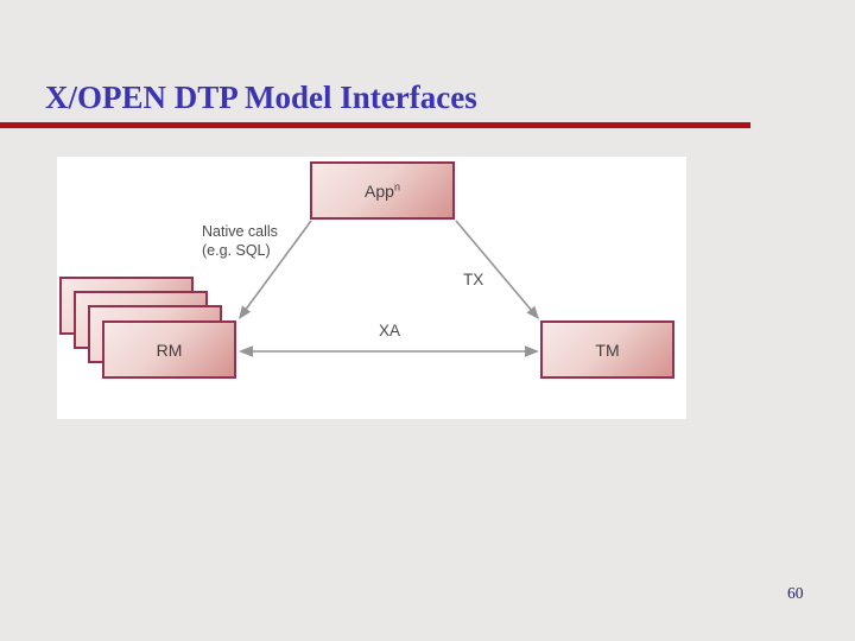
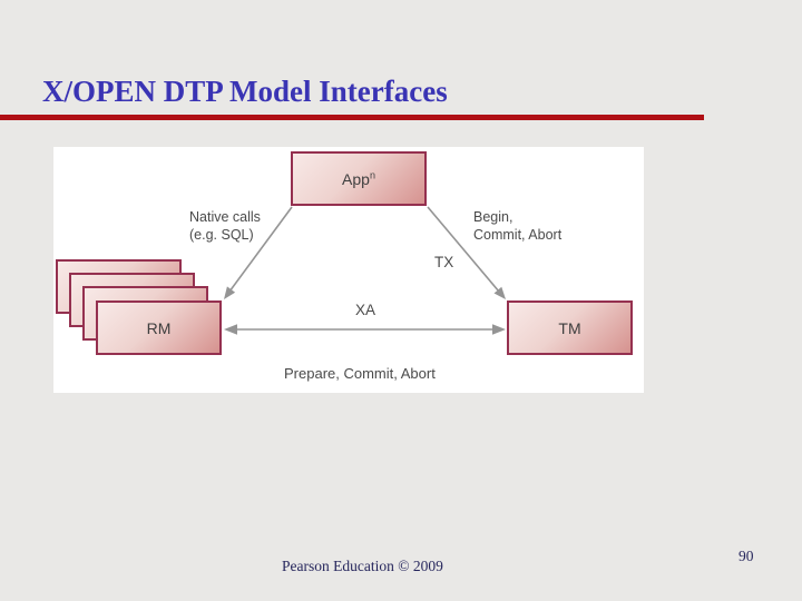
  X/OPEN DTP Model Interfaces
  RM
  Appn
  TM
  Native calls
  (e.g. SQL)
+ Begin,
+ Commit, Abort
  TX
  XA
+ Prepare, Commit, Abort
+ Pearson Education © 2009
- 60
+ 90
